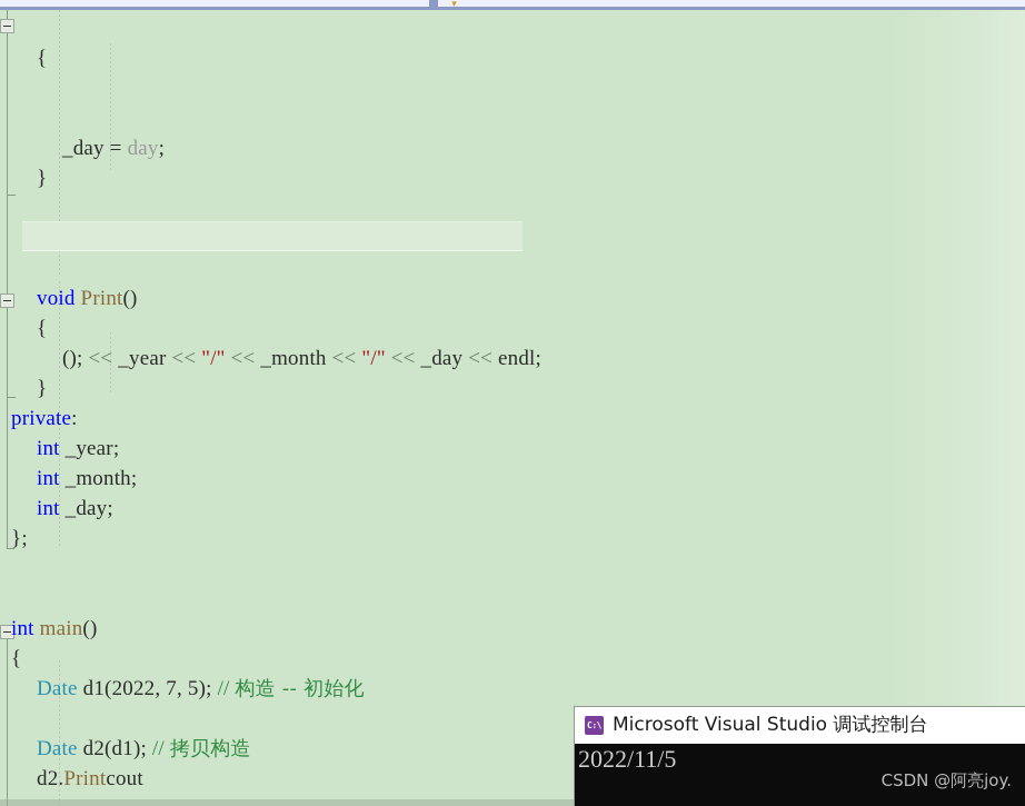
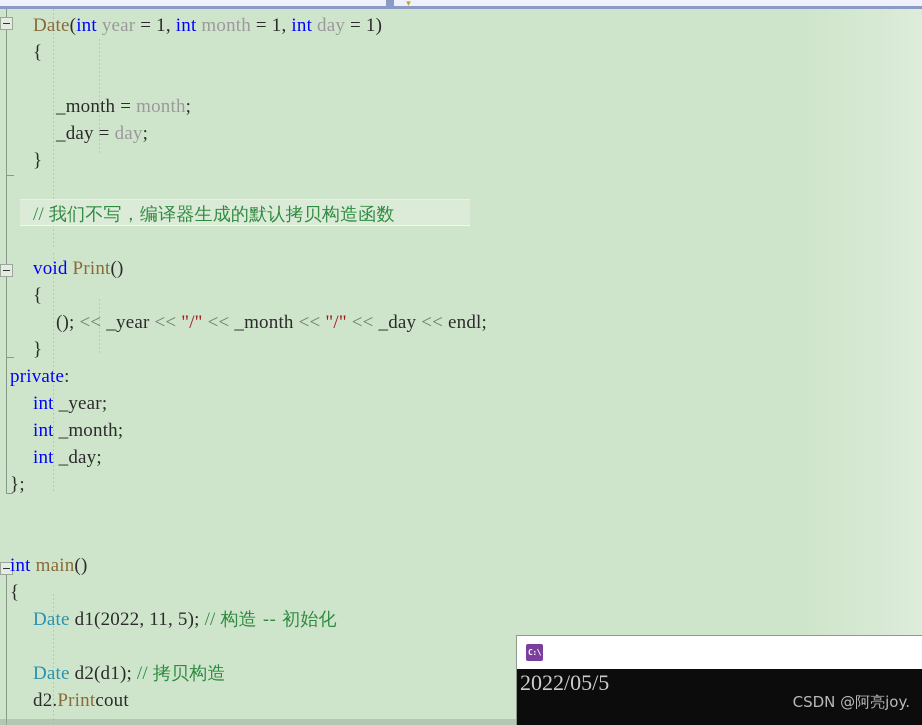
  ▾
+ Date(int year = 1, int month = 1, int day = 1)
  {
+ _month = month;
  _day = day;
  }
+ // 我们不写，编译器生成的默认拷贝构造函数
  void Print()
  {
  (); << _year << "/" << _month << "/" << _day << endl;
  }
  private:
  int _year;
  int _month;
  int _day;
  };
  int main()
  {
- Date d1(2022, 7, 5); // 构造 -- 初始化
+ Date d1(2022, 11, 5); // 构造 -- 初始化
  Date d2(d1); // 拷贝构造
  d2.Printcout
  C:\
- Microsoft Visual Studio 调试控制台
- 2022/11/5
+ 2022/05/5
  CSDN @阿亮joy.
